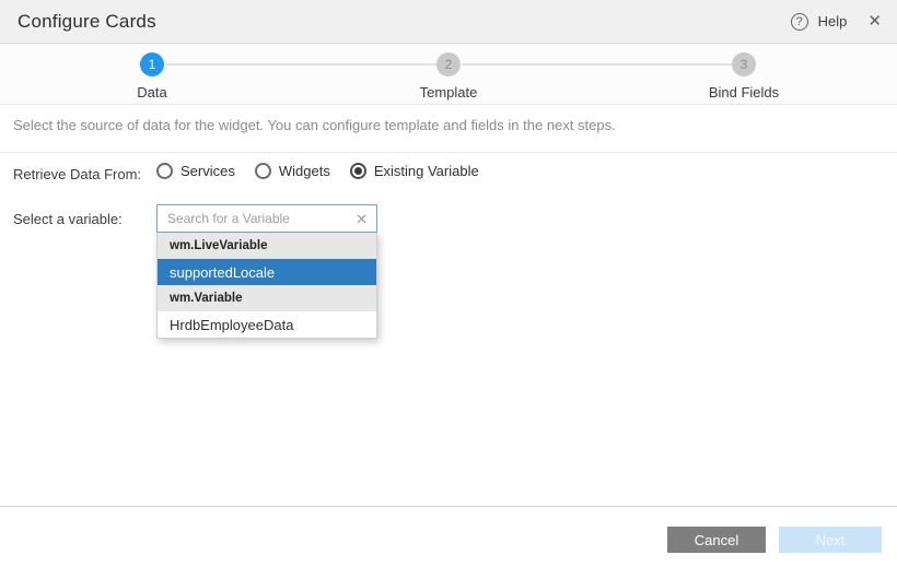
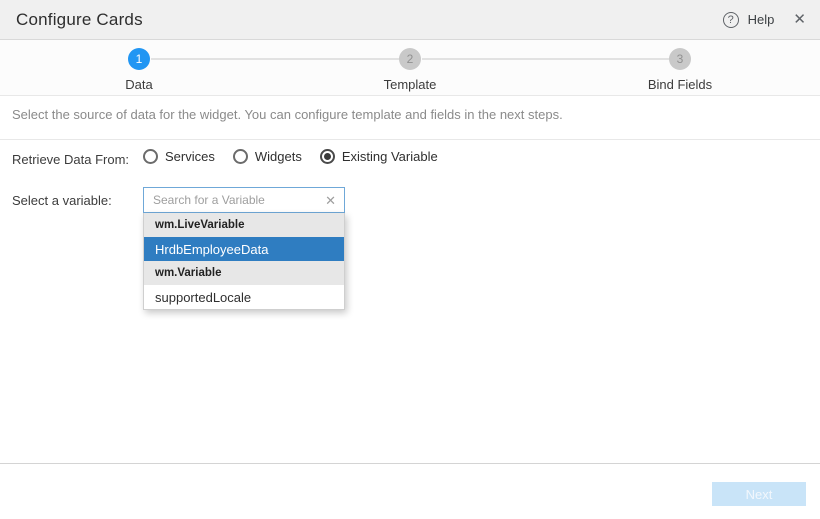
  Configure Cards
  ?
  Help
  ✕
  1
  2
  3
  Data
  Template
  Bind Fields
  Select the source of data for the widget. You can configure template and fields in the next steps.
  Retrieve Data From:
  Services
  Widgets
  Existing Variable
  Select a variable:
  Search for a Variable
  ✕
  wm.LiveVariable
- supportedLocale
+ HrdbEmployeeData
  wm.Variable
- HrdbEmployeeData
+ supportedLocale
- Cancel
  Next
